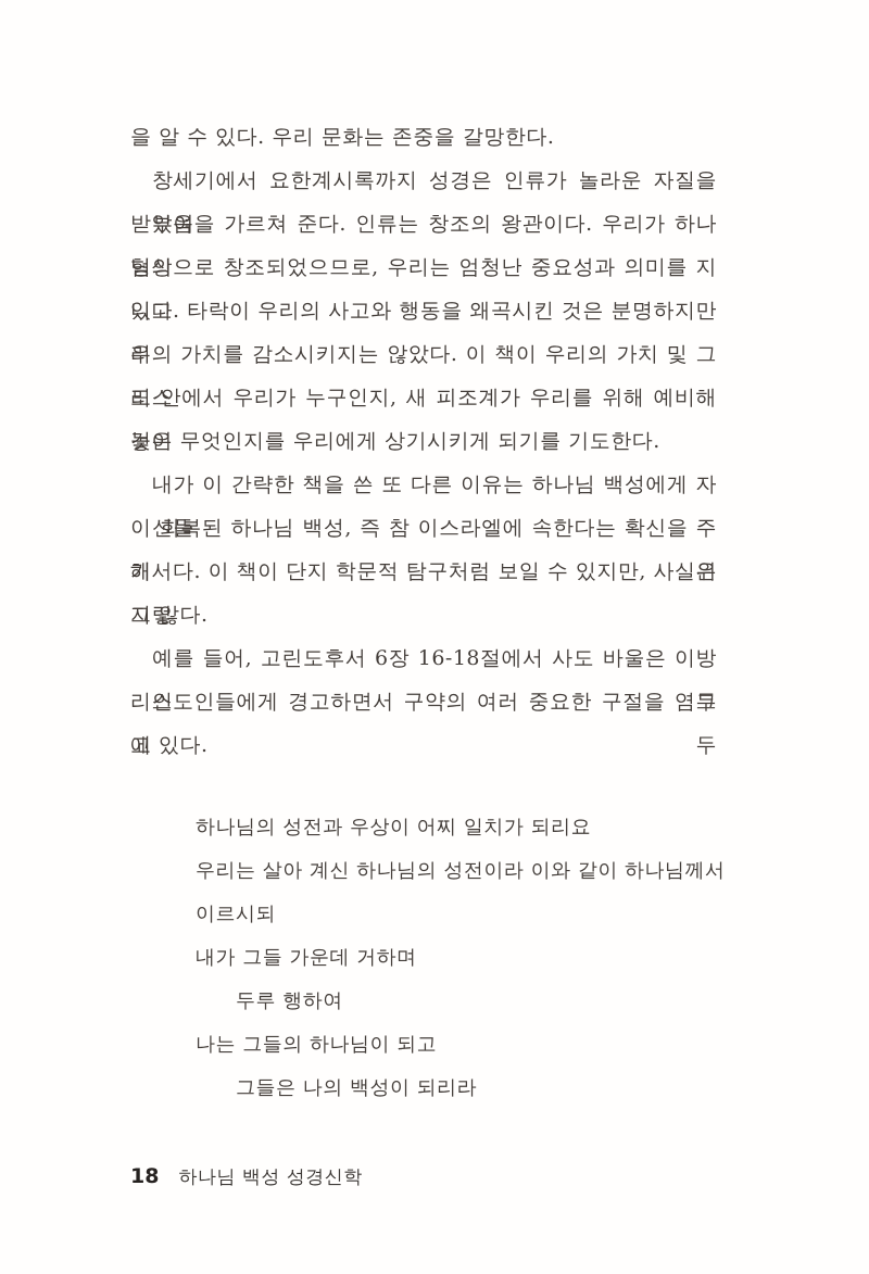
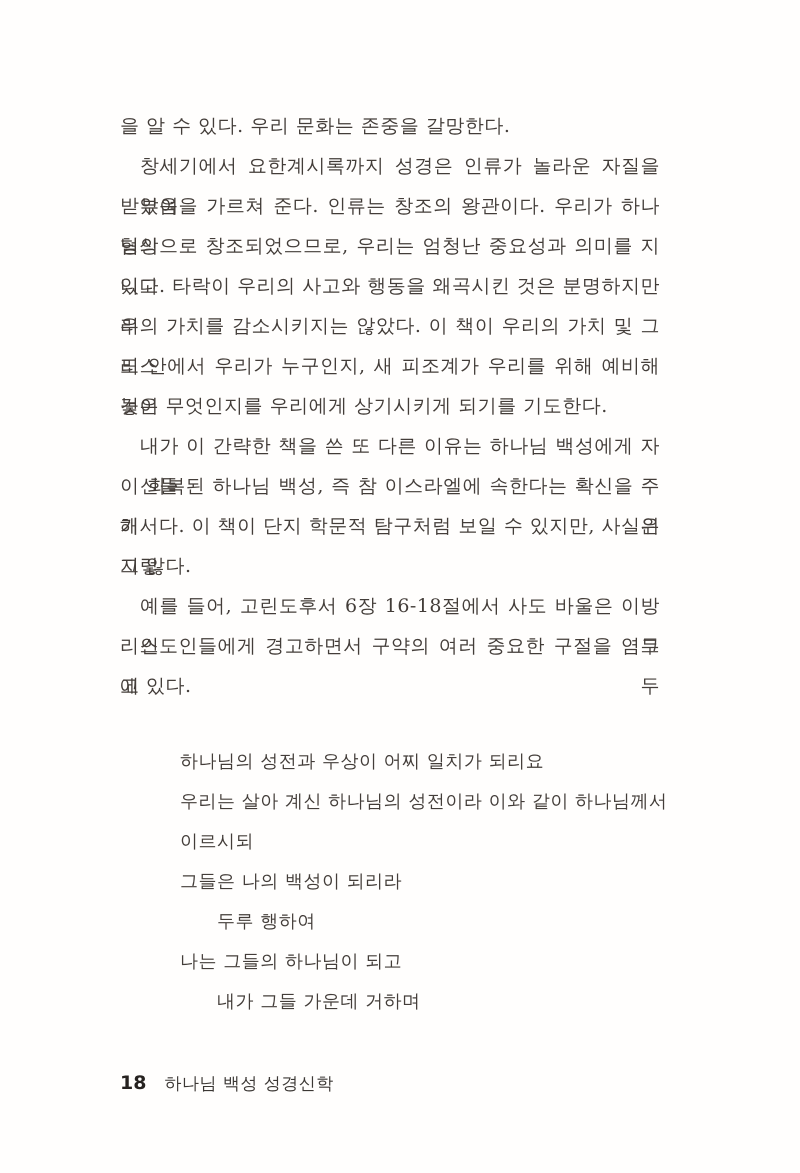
  을 알 수 있다. 우리 문화는 존중을 갈망한다.
  창세기에서 요한계시록까지 성경은 인류가 놀라운 자질을 부여
  받았음을 가르쳐 준다. 인류는 창조의 왕관이다. 우리가 하나님의
  형상으로 창조되었으므로, 우리는 엄청난 중요성과 의미를 지니고
  있다. 타락이 우리의 사고와 행동을 왜곡시킨 것은 분명하지만 우
  리의 가치를 감소시키지는 않았다. 이 책이 우리의 가치 및 그리스
  도 안에서 우리가 누구인지, 새 피조계가 우리를 위해 예비해 놓은
  것이 무엇인지를 우리에게 상기시키게 되기를 기도한다.
  내가 이 간략한 책을 쓴 또 다른 이유는 하나님 백성에게 자신들
  이 회복된 하나님 백성, 즉 참 이스라엘에 속한다는 확신을 주기 위
  해서다. 이 책이 단지 학문적 탐구처럼 보일 수 있지만, 사실은 그렇
  지 않다.
  예를 들어, 고린도후서 6장 16-18절에서 사도 바울은 이방인 그
  리스도인들에게 경고하면서 구약의 여러 중요한 구절을 염두에 두
  고 있다.
  하나님의 성전과 우상이 어찌 일치가 되리요
  우리는 살아 계신 하나님의 성전이라 이와 같이 하나님께서
  이르시되
- 내가 그들 가운데 거하며
+ 그들은 나의 백성이 되리라
  두루 행하여
  나는 그들의 하나님이 되고
- 그들은 나의 백성이 되리라
+ 내가 그들 가운데 거하며
  18
  하나님 백성 성경신학
